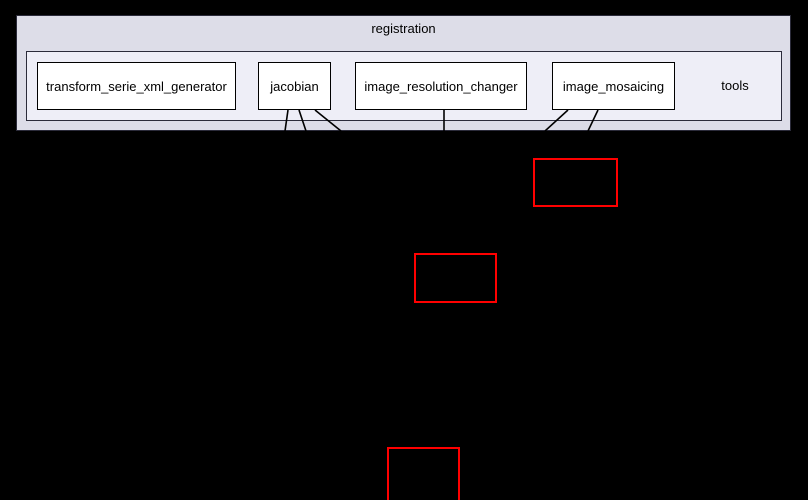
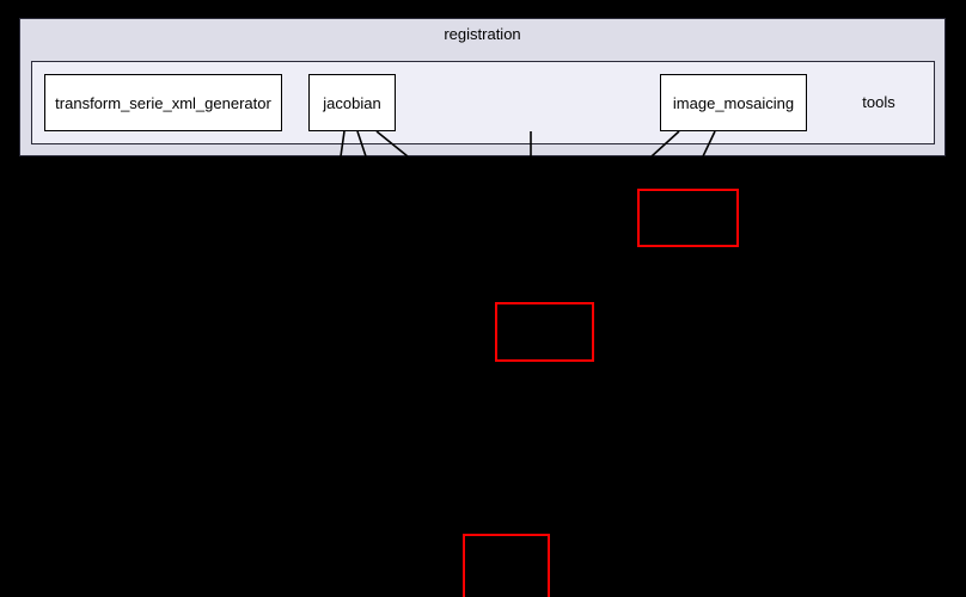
  registration
  tools
  transform_serie_xml_generator
  jacobian
- image_resolution_changer
  image_mosaicing
